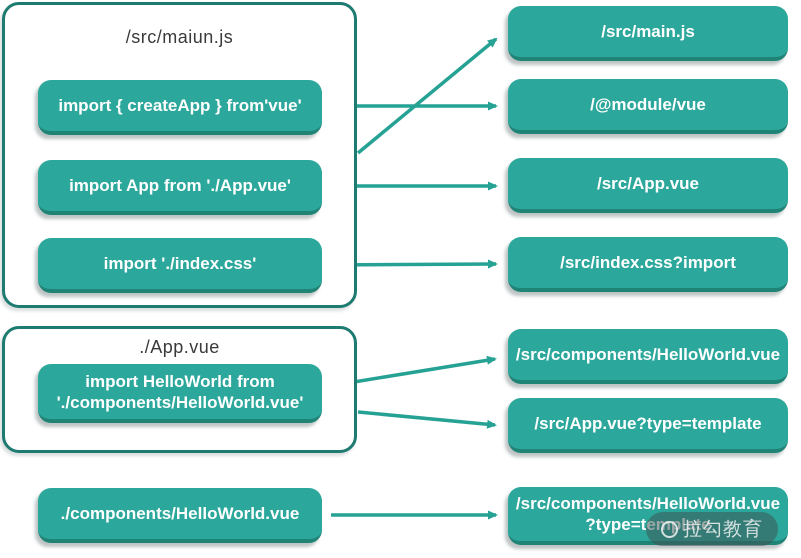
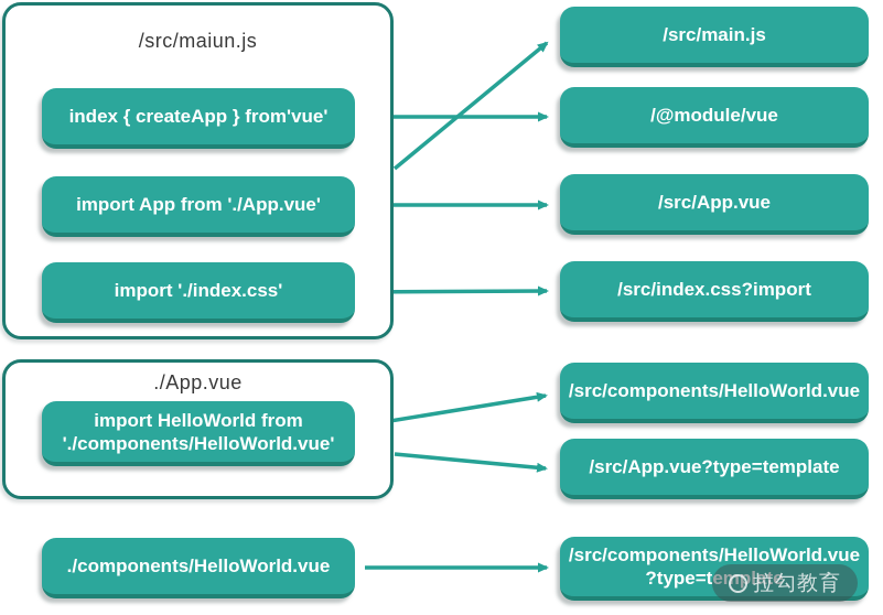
  /src/maiun.js
- import { createApp } from'vue'
+ index { createApp } from'vue'
  import App from './App.vue'
  import './index.css'
  ./App.vue
  import HelloWorld from
  './components/HelloWorld.vue'
  ./components/HelloWorld.vue
  /src/main.js
  /@module/vue
  /src/App.vue
  /src/index.css?import
  /src/components/HelloWorld.vue
  /src/App.vue?type=template
  /src/components/HelloWorld.vue
  ?type=template
  拉勾教育
